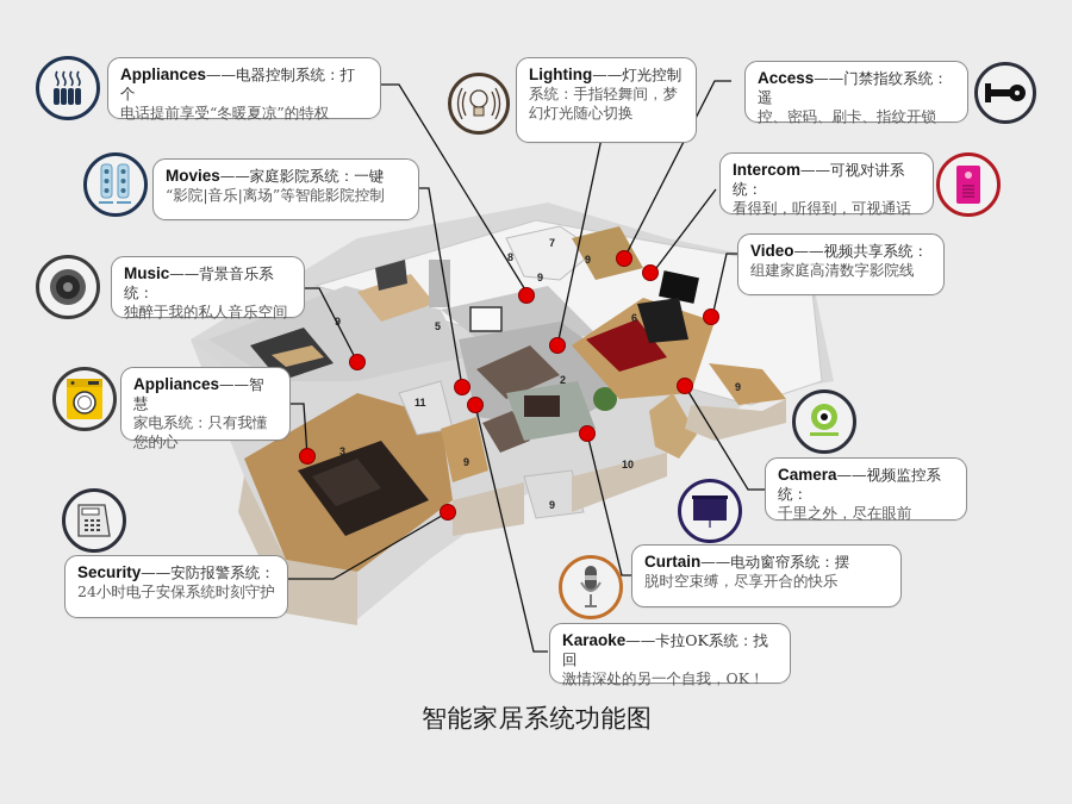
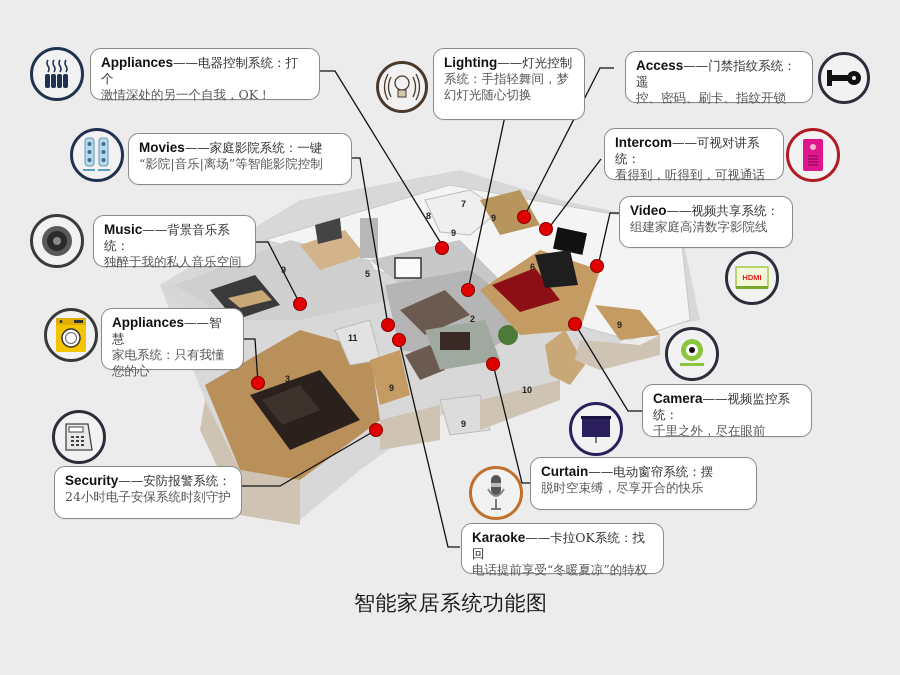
  2
  3
  5
  6
  7
  8
  9
  9
  9
  9
  9
  9
  10
  11
+ HDMI
  Appliances——电器控制系统：打个
- 电话提前享受“冬暖夏凉”的特权
+ 激情深处的另一个自我，OK！
  Movies——家庭影院系统：一键
  “影院|音乐|离场”等智能影院控制
  Music——背景音乐系统：
  独醉于我的私人音乐空间
  Appliances——智慧
  家电系统：只有我懂
  您的心
  Security——安防报警系统：
  24小时电子安保系统时刻守护
  Lighting——灯光控制
  系统：手指轻舞间，梦
  幻灯光随心切换
  Access——门禁指纹系统：遥
  控、密码、刷卡、指纹开锁
  Intercom——可视对讲系统：
  看得到，听得到，可视通话
  Video——视频共享系统：
  组建家庭高清数字影院线
  Camera——视频监控系统：
  千里之外，尽在眼前
  Curtain——电动窗帘系统：摆
  脱时空束缚，尽享开合的快乐
  Karaoke——卡拉OK系统：找回
- 激情深处的另一个自我，OK！
+ 电话提前享受“冬暖夏凉”的特权
  智能家居系统功能图
